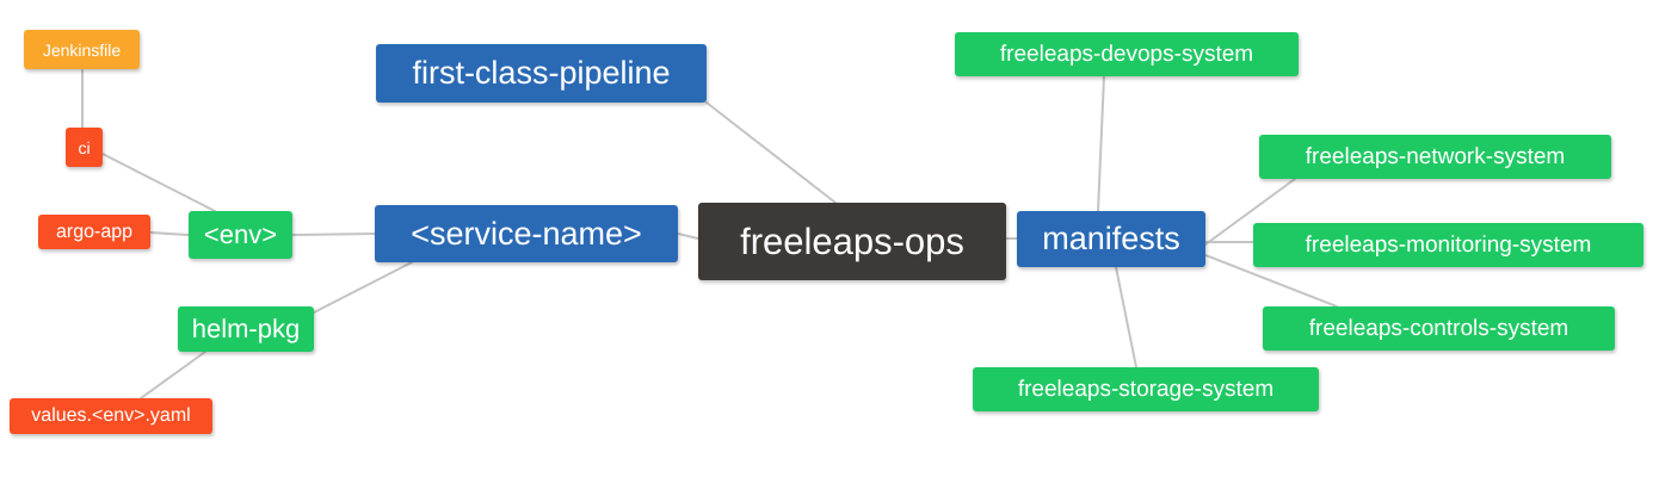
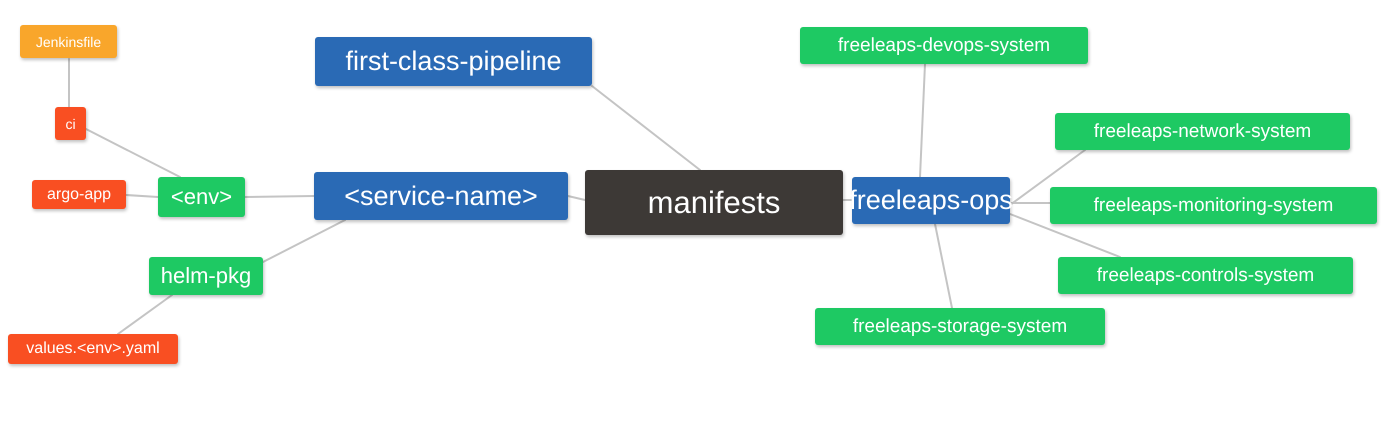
- freeleaps-ops
+ manifests
  <service-name>
  first-class-pipeline
- manifests
+ freeleaps-ops
  <env>
  helm-pkg
  Jenkinsfile
  ci
  argo-app
  values.<env>.yaml
  freeleaps-devops-system
  freeleaps-network-system
  freeleaps-monitoring-system
  freeleaps-controls-system
  freeleaps-storage-system
